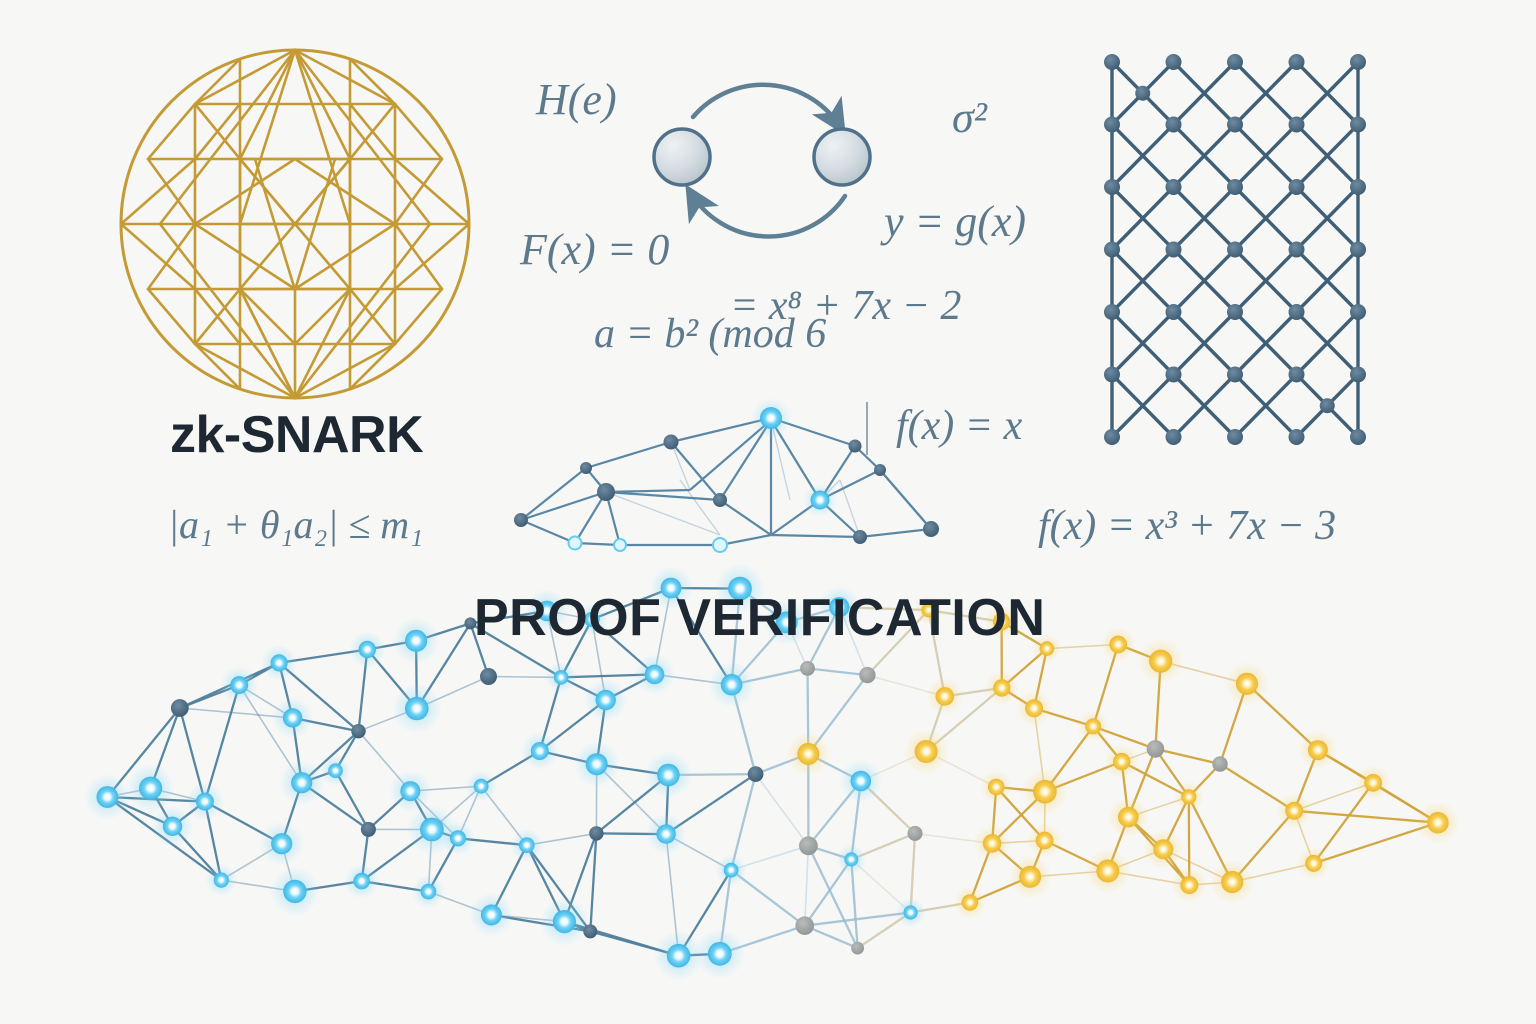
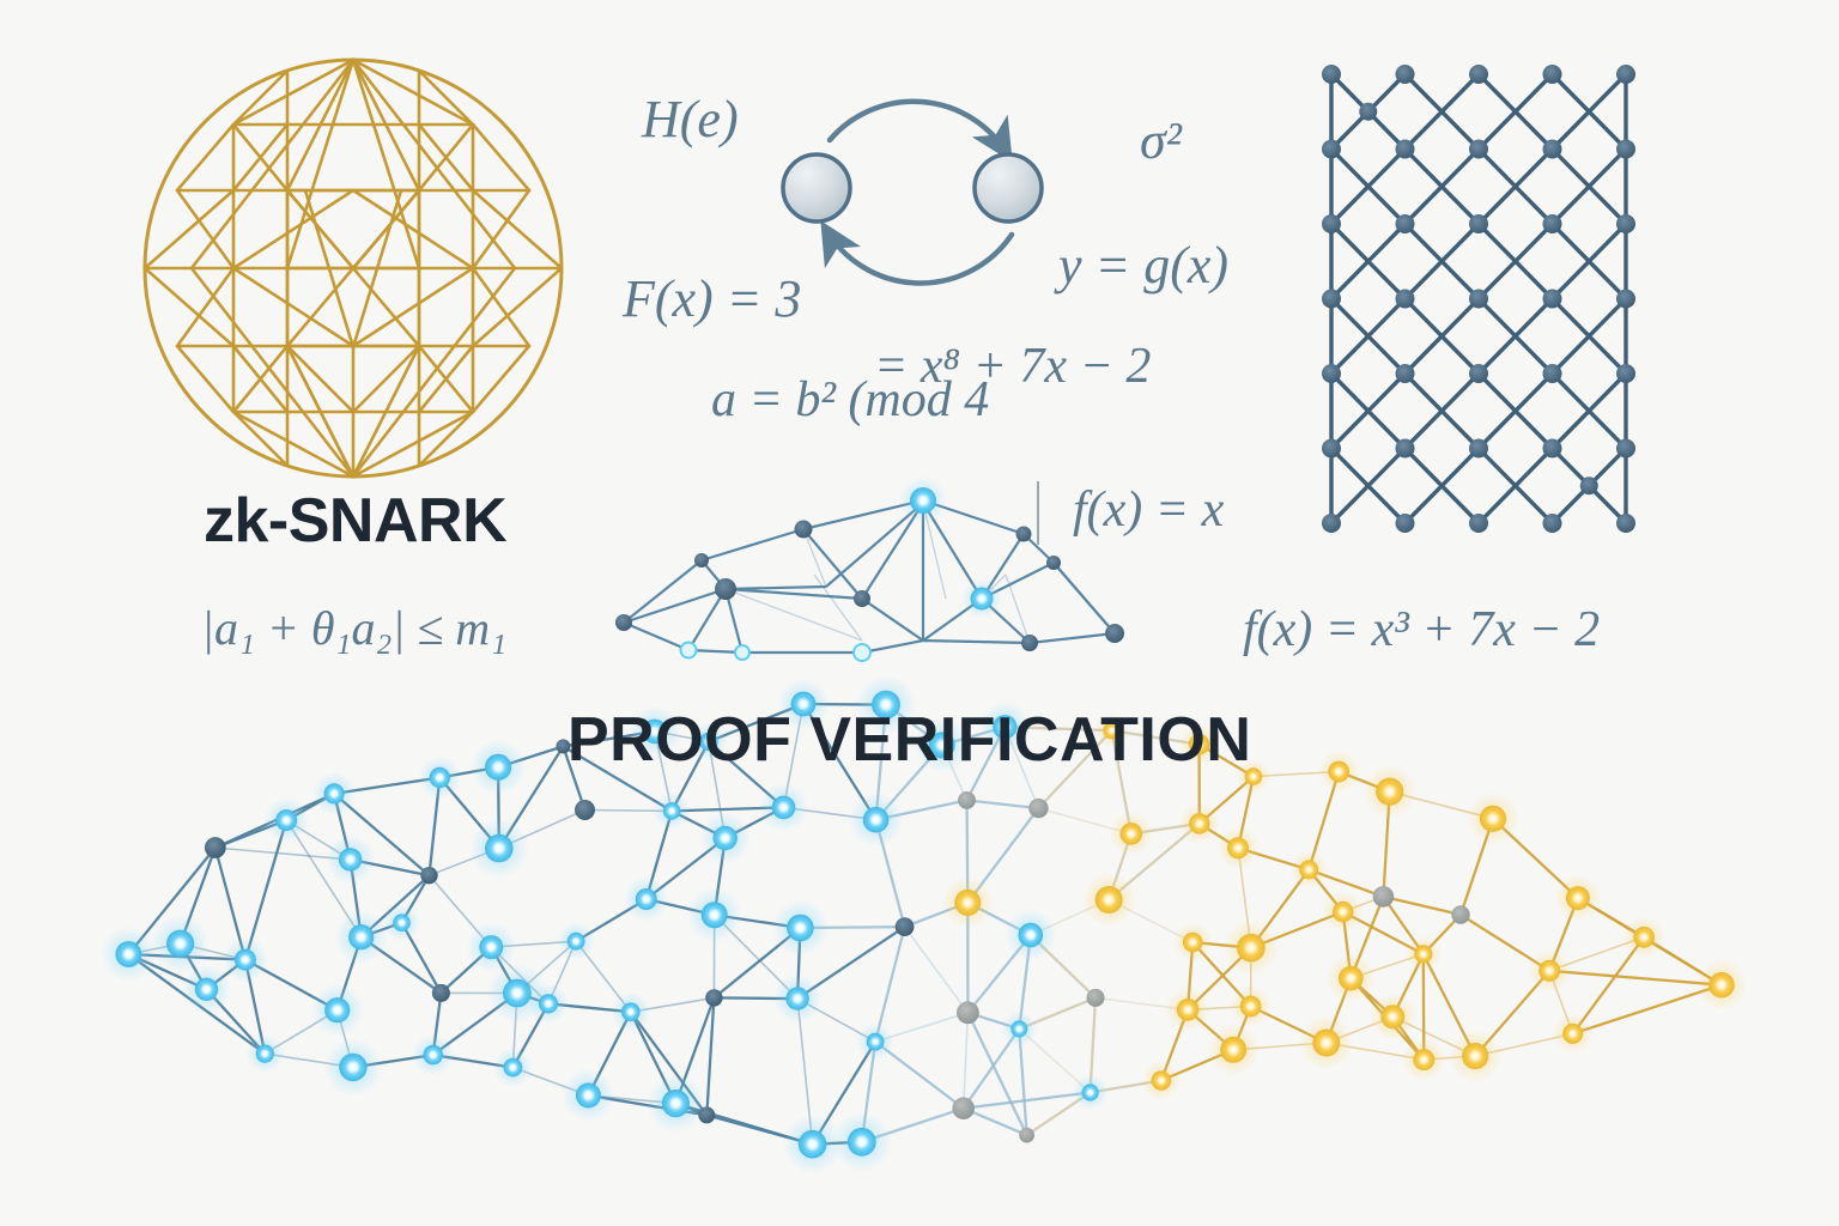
  zk-SNARK
  PROOF VERIFICATION
  H(e)
  σ²
- F(x) = 0
+ F(x) = 3
  y = g(x)
  = x⁸ + 7x − 2
- a = b² (mod 6
+ a = b² (mod 4
  f(x) = x
  |a₁ + θ₁a₂| ≤ m₁
- f(x) = x³ + 7x − 3
+ f(x) = x³ + 7x − 2
